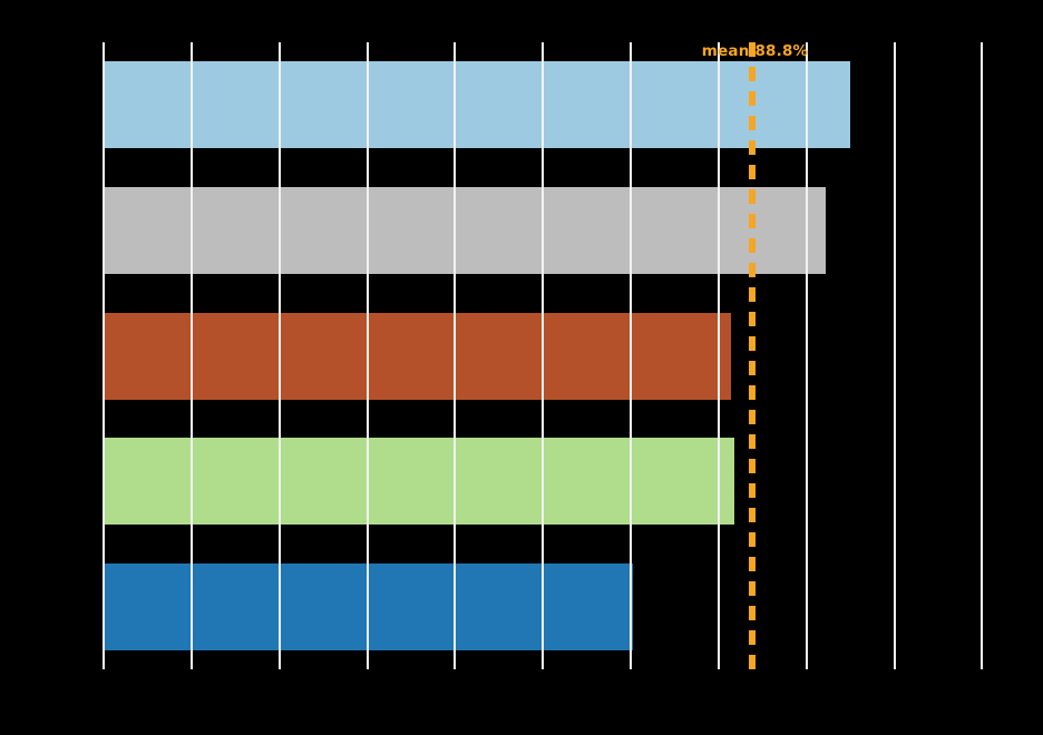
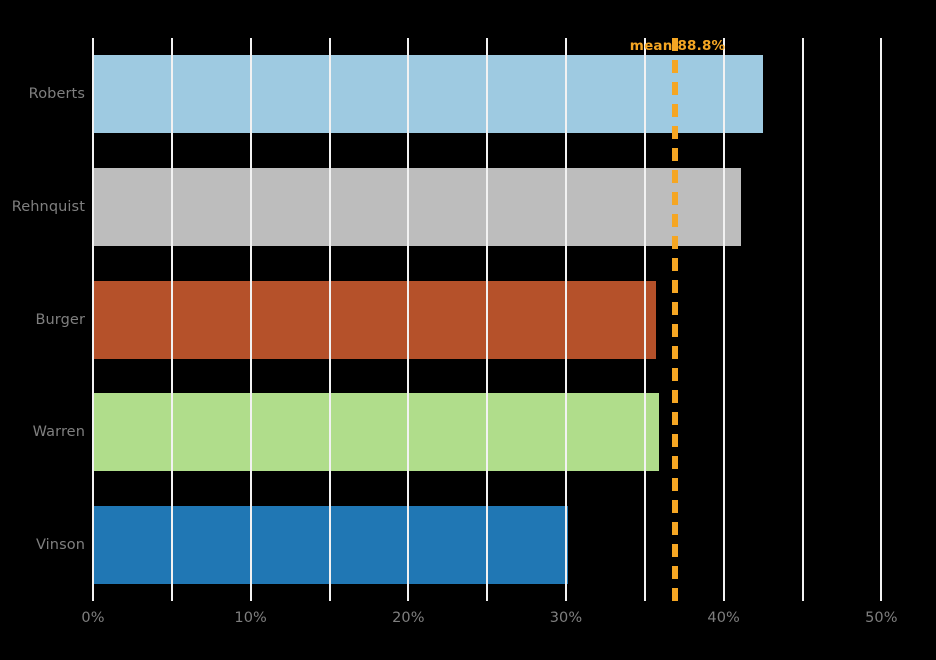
  mean 88.8%
+ Roberts
+ Rehnquist
+ Burger
+ Warren
+ Vinson
+ 0%
+ 10%
+ 20%
+ 30%
+ 40%
+ 50%
